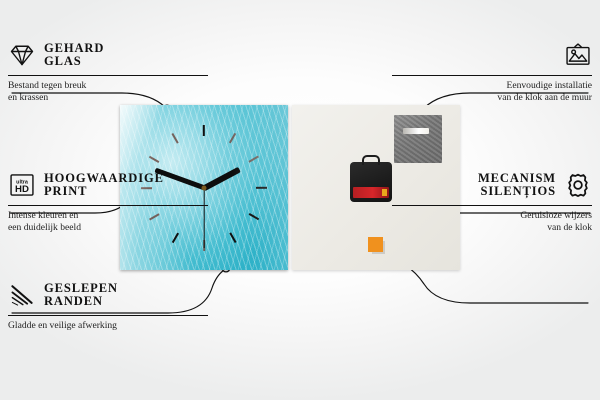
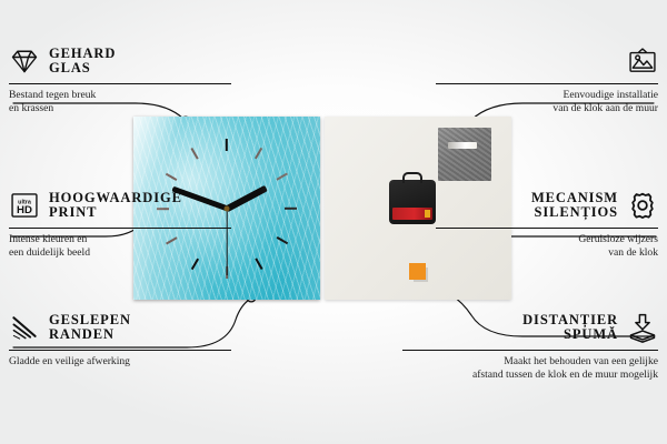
  GEHARD
  GLAS
  Bestand tegen breuk
  en krassen
  HD
  HOOGWAARDIGE
  PRINT
  Intense kleuren en
  een duidelijk beeld
  GESLEPEN
  RANDEN
  Gladde en veilige afwerking
  Eenvoudige installatie
  van de klok aan de muur
  MECANISM
  SILENȚIOS
  Geruisloze wijzers
  van de klok
+ DISTANȚIER
+ SPUMĂ
+ Maakt het behouden van een gelijke
+ afstand tussen de klok en de muur mogelijk
